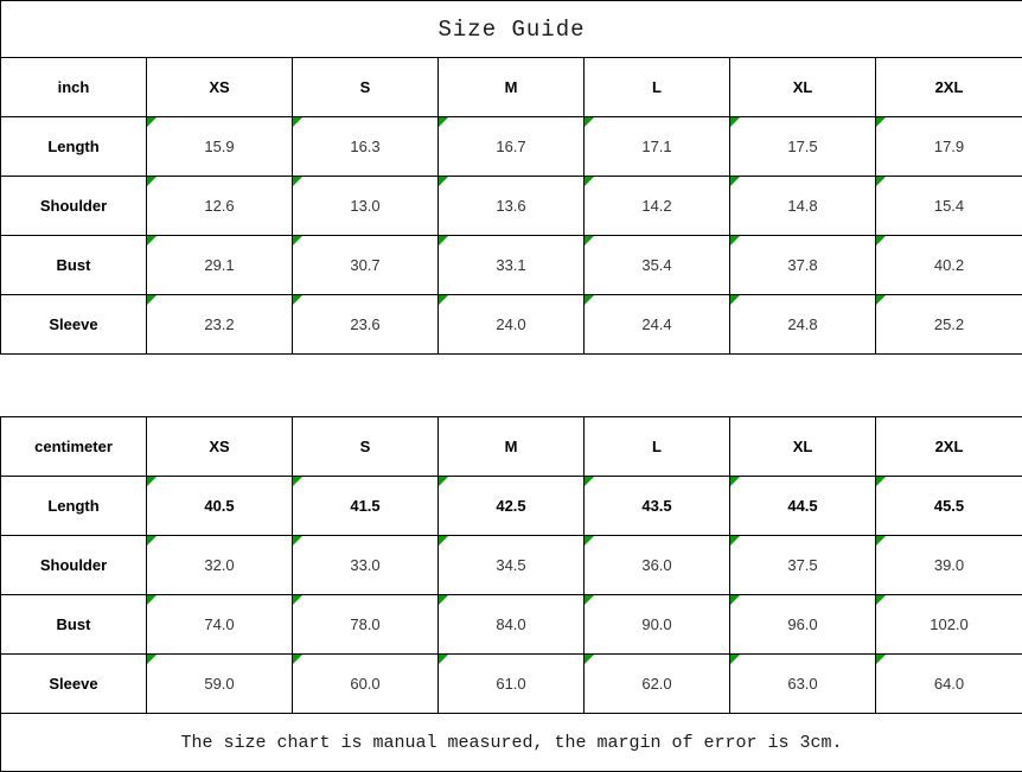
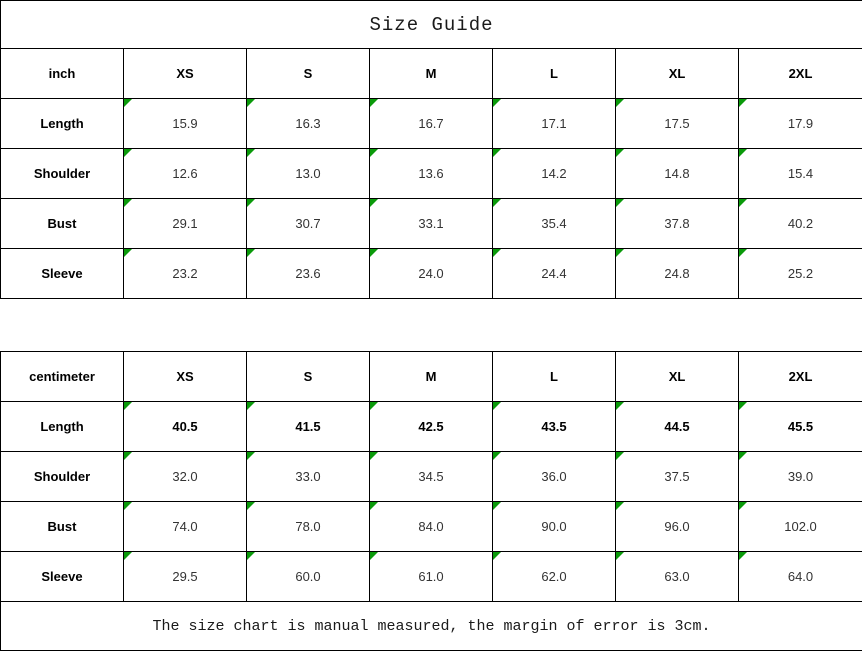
  Size Guide
  inch	XS	S	M	L	XL	2XL
  Length	15.9	16.3	16.7	17.1	17.5	17.9
  Shoulder	12.6	13.0	13.6	14.2	14.8	15.4
  Bust	29.1	30.7	33.1	35.4	37.8	40.2
  Sleeve	23.2	23.6	24.0	24.4	24.8	25.2
  centimeter	XS	S	M	L	XL	2XL
  Length	40.5	41.5	42.5	43.5	44.5	45.5
  Shoulder	32.0	33.0	34.5	36.0	37.5	39.0
  Bust	74.0	78.0	84.0	90.0	96.0	102.0
- Sleeve	59.0	60.0	61.0	62.0	63.0	64.0
+ Sleeve	29.5	60.0	61.0	62.0	63.0	64.0
  The size chart is manual measured, the margin of error is 3cm.
